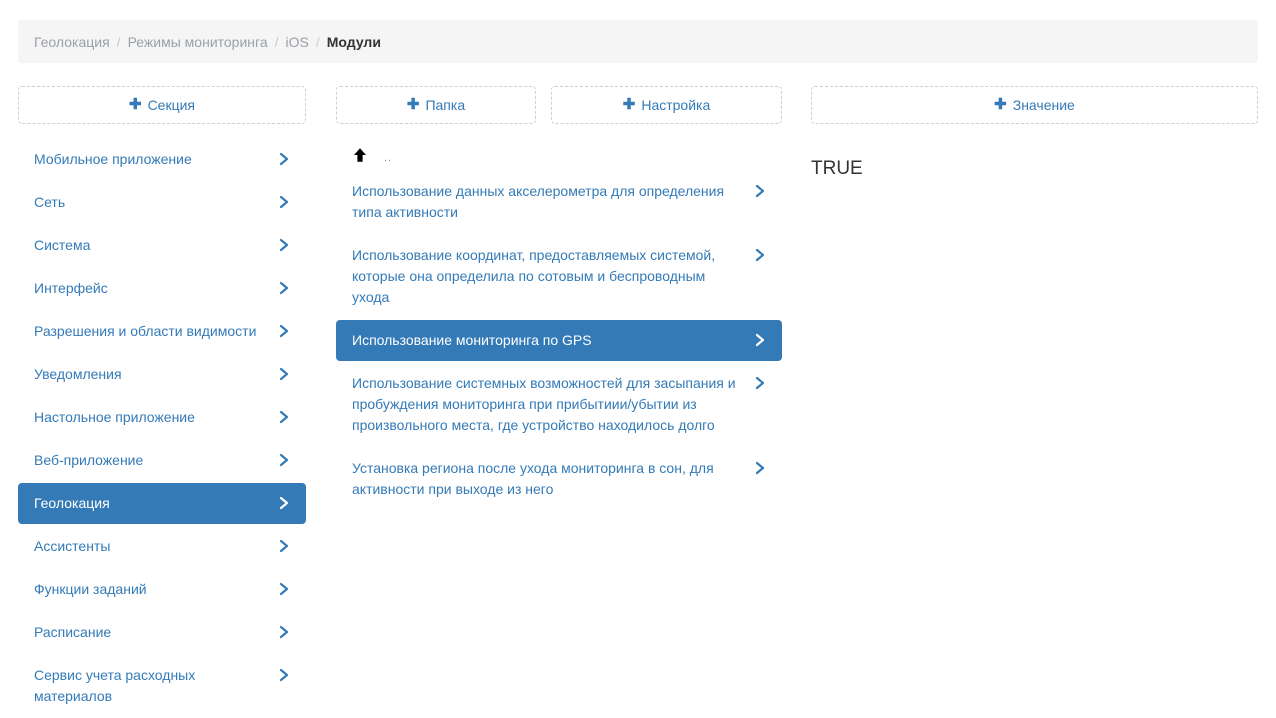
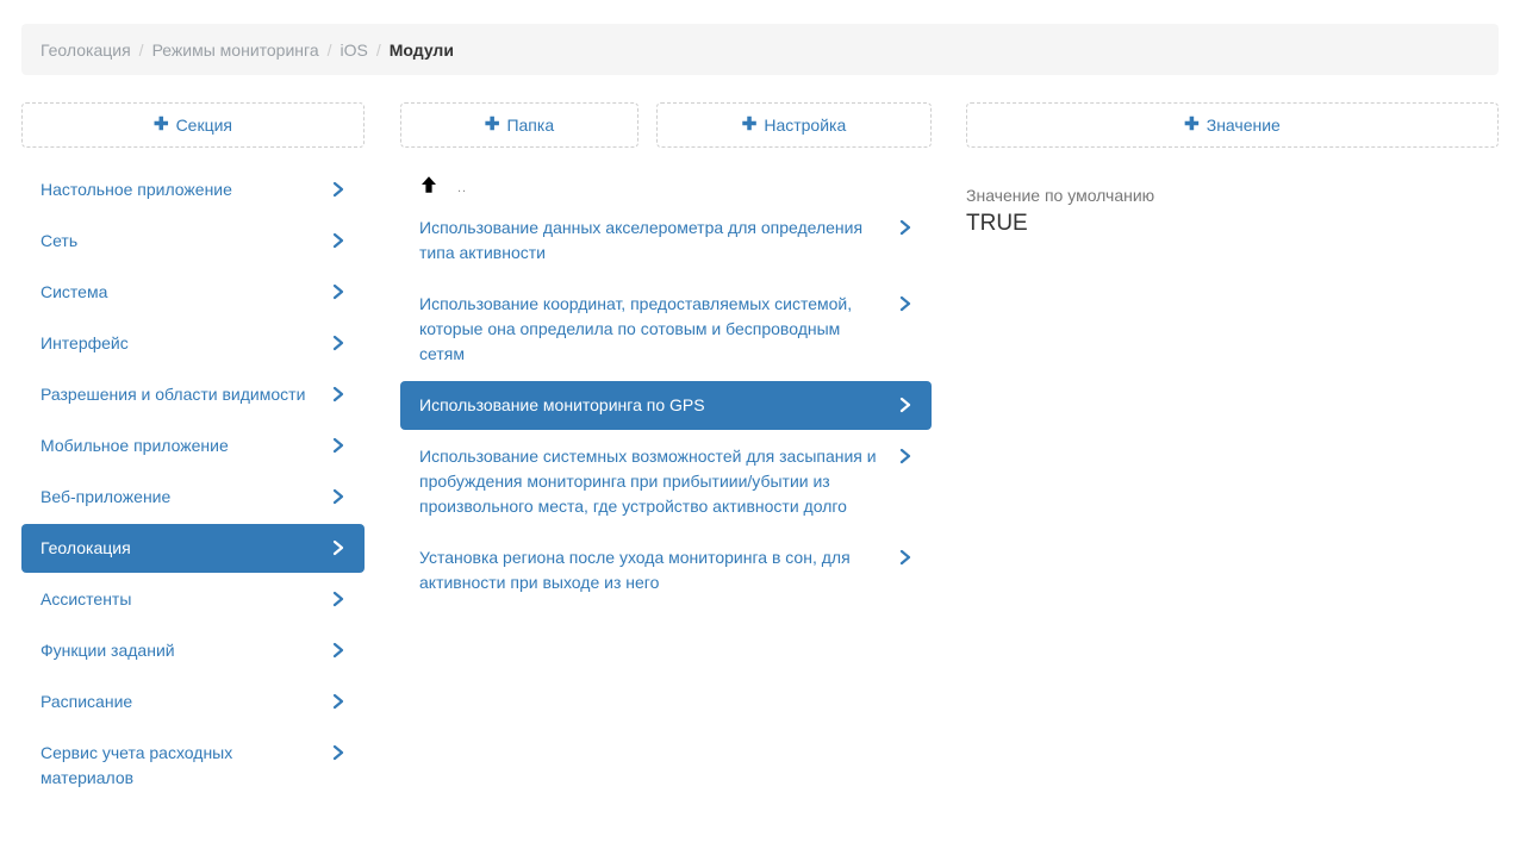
  Геолокация
  /
  Режимы мониторинга
  /
  iOS
  /
  Модули
  ✚
  Секция
  ✚
  Папка
  ✚
  Настройка
  ✚
  Значение
- Мобильное приложение
+ Настольное приложение
  Сеть
  Система
  Интерфейс
  Разрешения и области видимости
- Уведомления
- Настольное приложение
+ Мобильное приложение
  Веб-приложение
  Геолокация
  Ассистенты
  Функции заданий
  Расписание
  Сервис учета расходных материалов
  ..
  Использование данных акселерометра для определения типа активности
- Использование координат, предоставляемых системой, которые она определила по сотовым и беспроводным ухода
+ Использование координат, предоставляемых системой, которые она определила по сотовым и беспроводным сетям
  Использование мониторинга по GPS
- Использование системных возможностей для засыпания и пробуждения мониторинга при прибытиии/убытии из произвольного места, где устройство находилось долго
+ Использование системных возможностей для засыпания и пробуждения мониторинга при прибытиии/убытии из произвольного места, где устройство активности долго
  Установка региона после ухода мониторинга в сон, для активности при выходе из него
+ Значение по умолчанию
  TRUE
